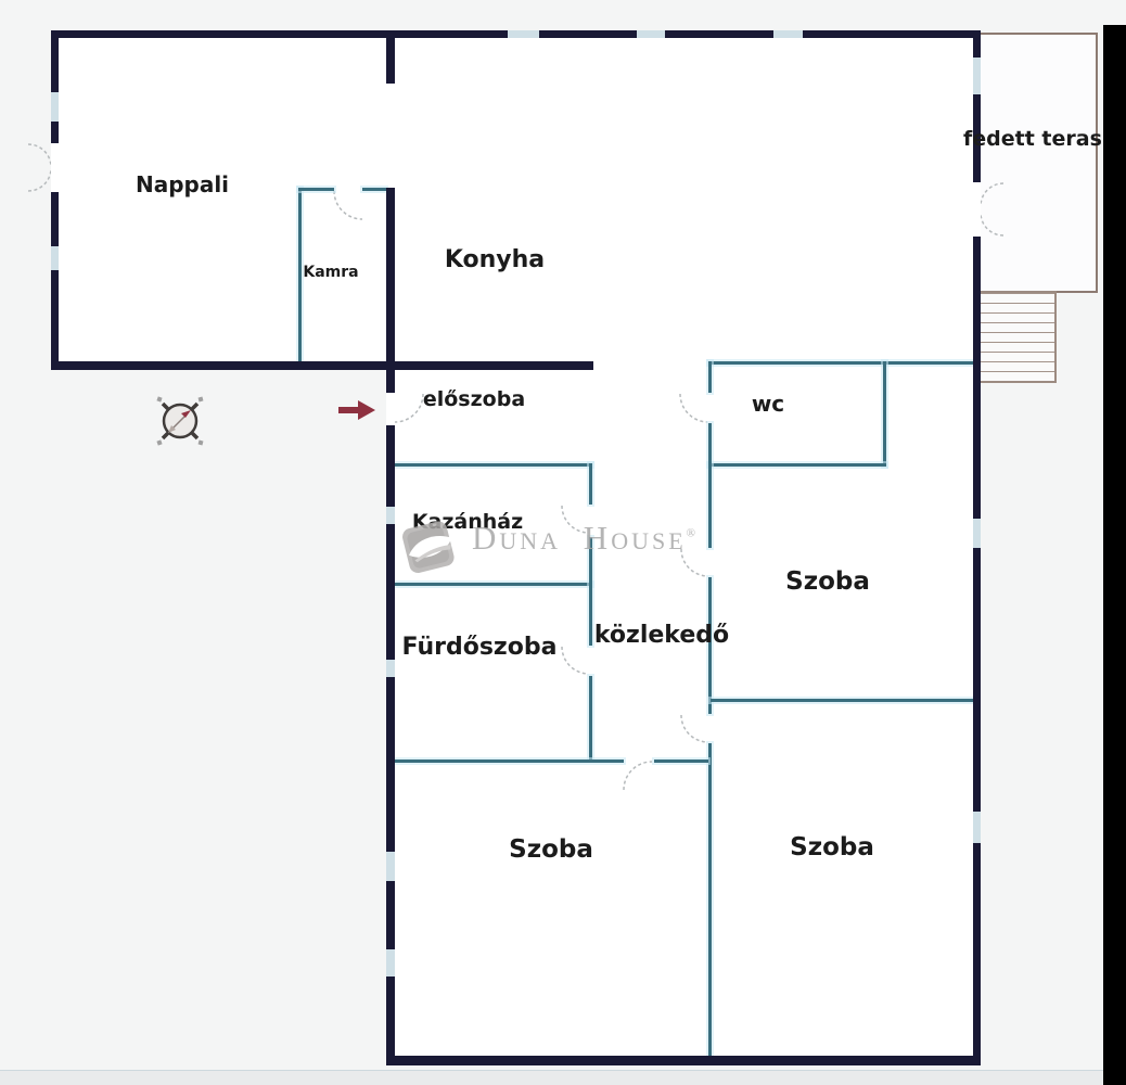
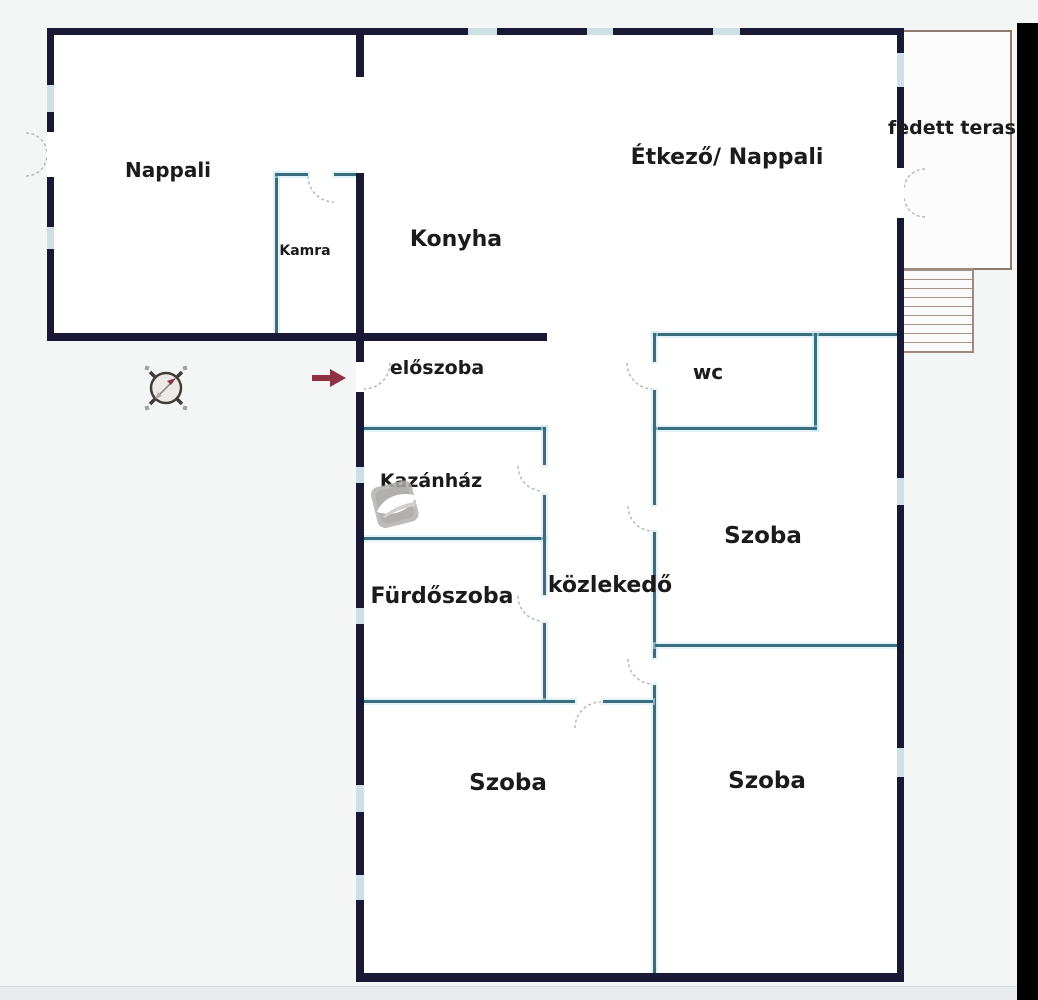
  Nappali
  Kamra
  Konyha
+ Étkező/ Nappali
  fedett teras
  előszoba
  wc
  Kazánház
  Szoba
  Fürdőszoba
  közlekedő
  Szoba
  Szoba
- Duna House®
